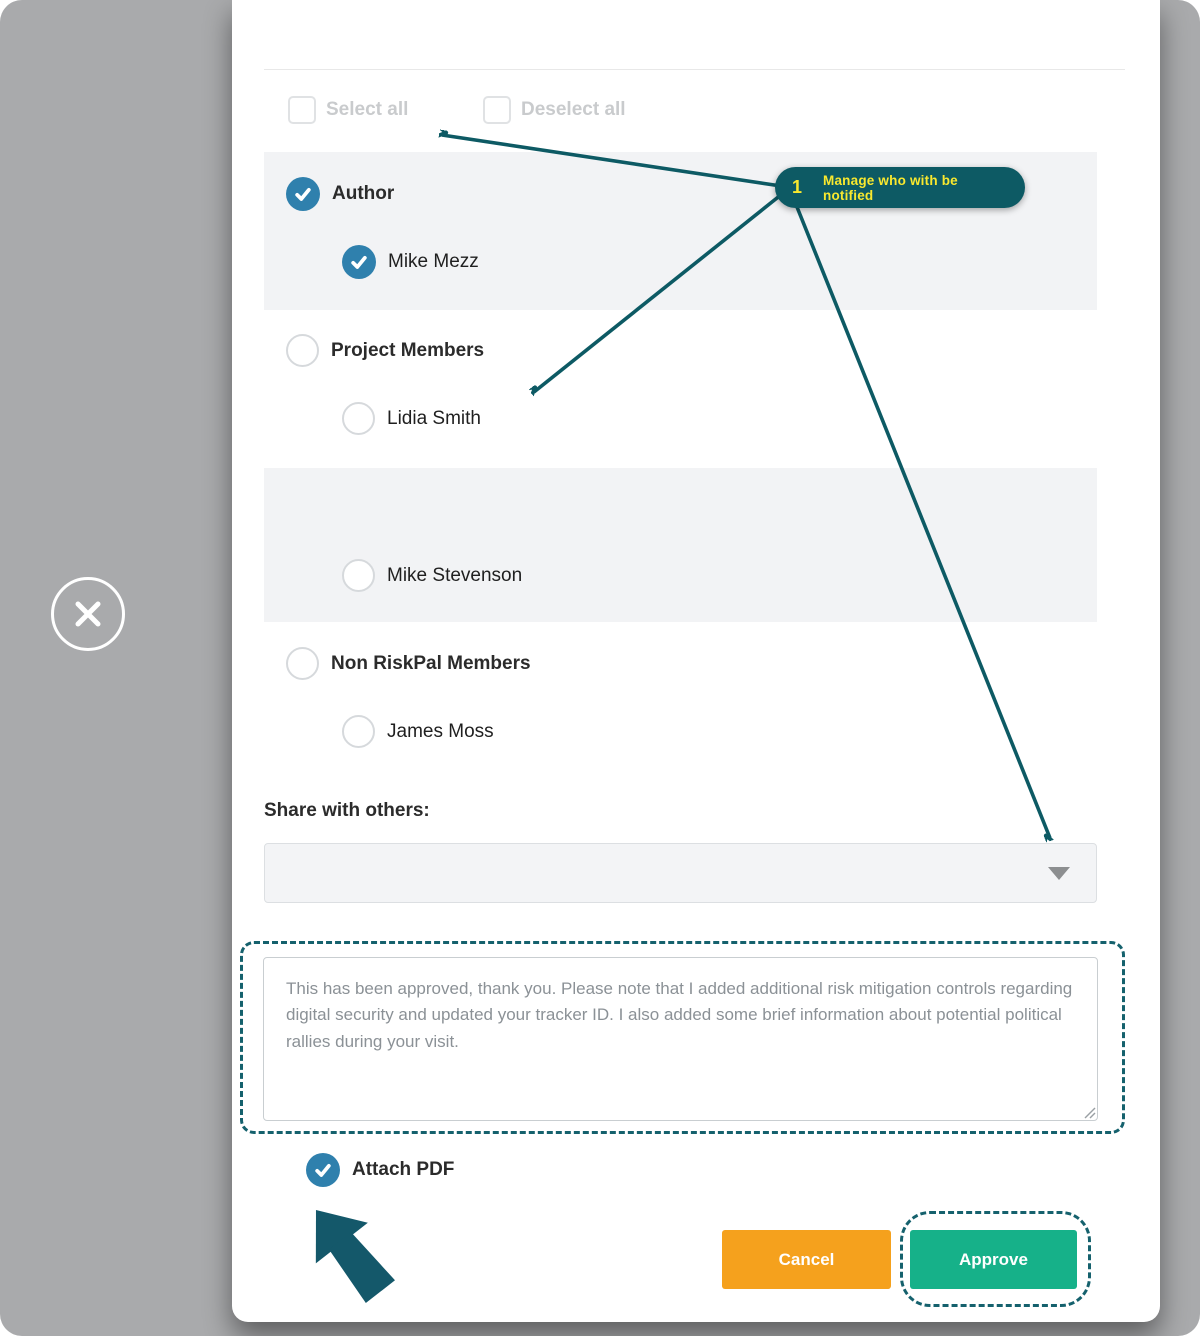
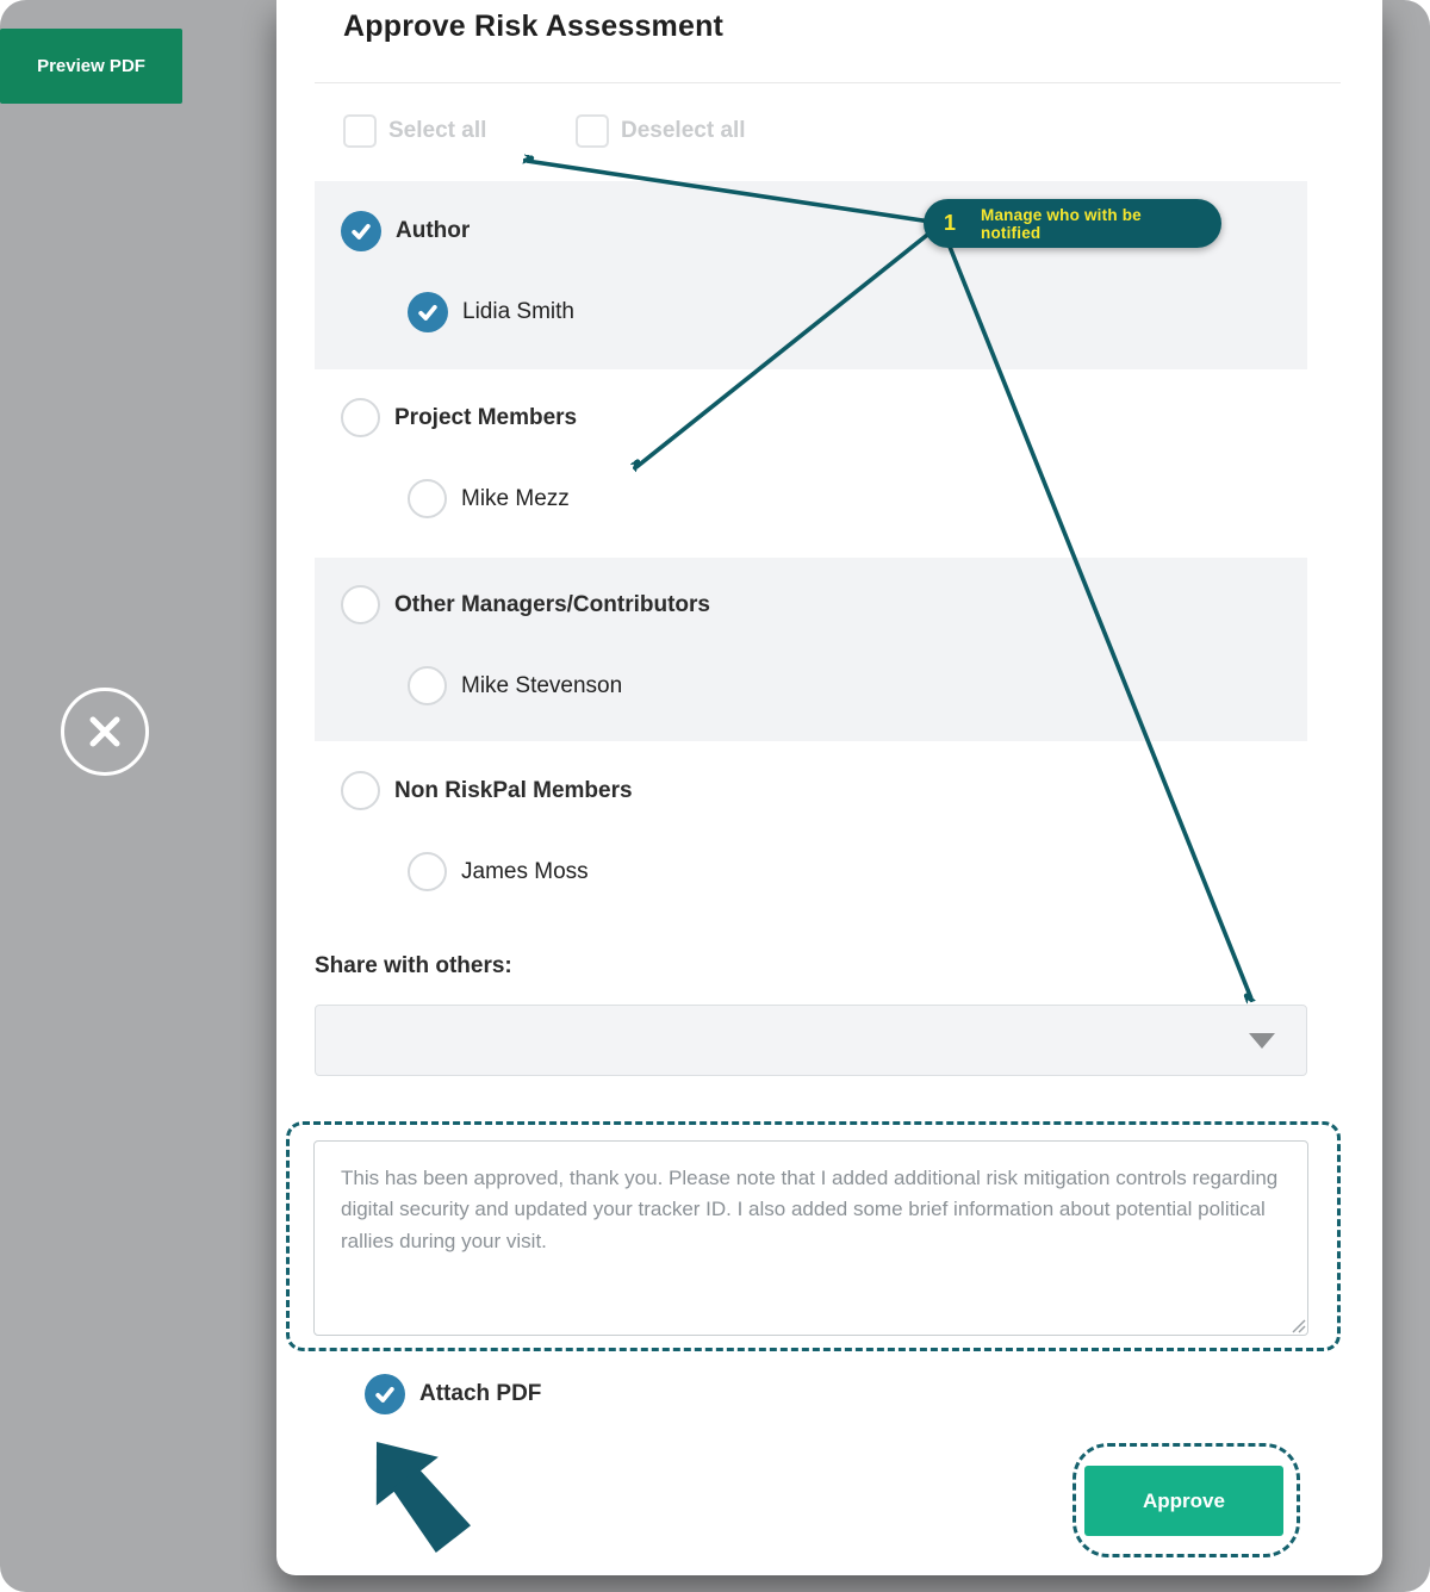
+ Preview PDF
+ Approve Risk Assessment
  Select all
  Deselect all
  Author
- Mike Mezz
+ Lidia Smith
  Project Members
- Lidia Smith
+ Mike Mezz
+ Other Managers/Contributors
  Mike Stevenson
  Non RiskPal Members
  James Moss
  Share with others:
  Attach PDF
- Cancel
  Approve
  1
  Manage who with be notified
